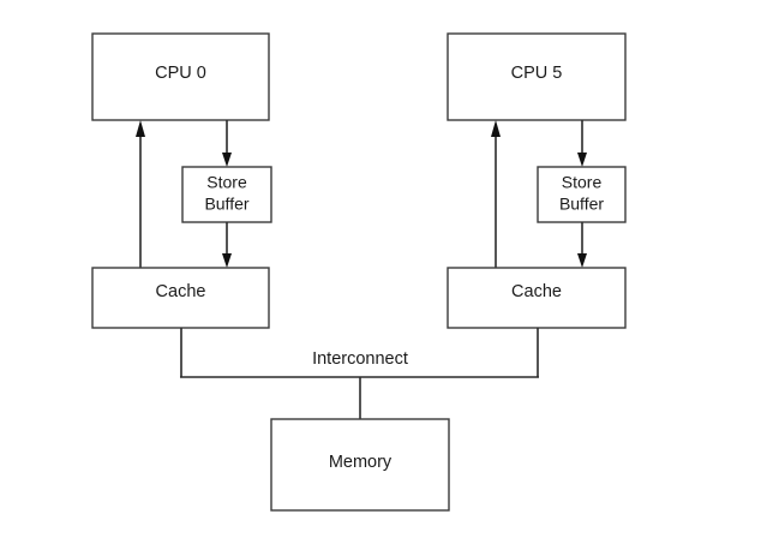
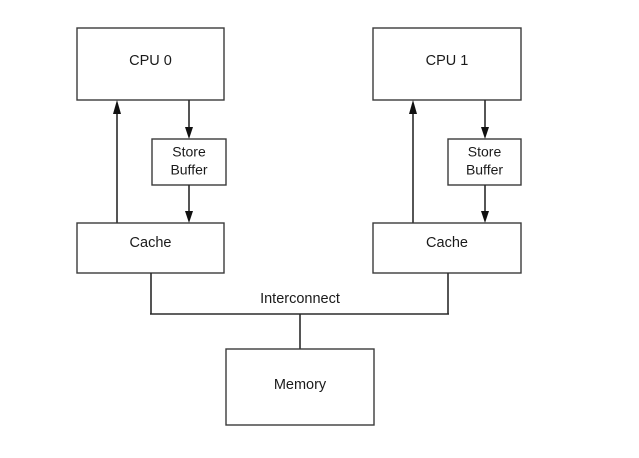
  CPU 0
  Store
  Buffer
  Cache
- CPU 5
+ CPU 1
  Store
  Buffer
  Cache
  Interconnect
  Memory
